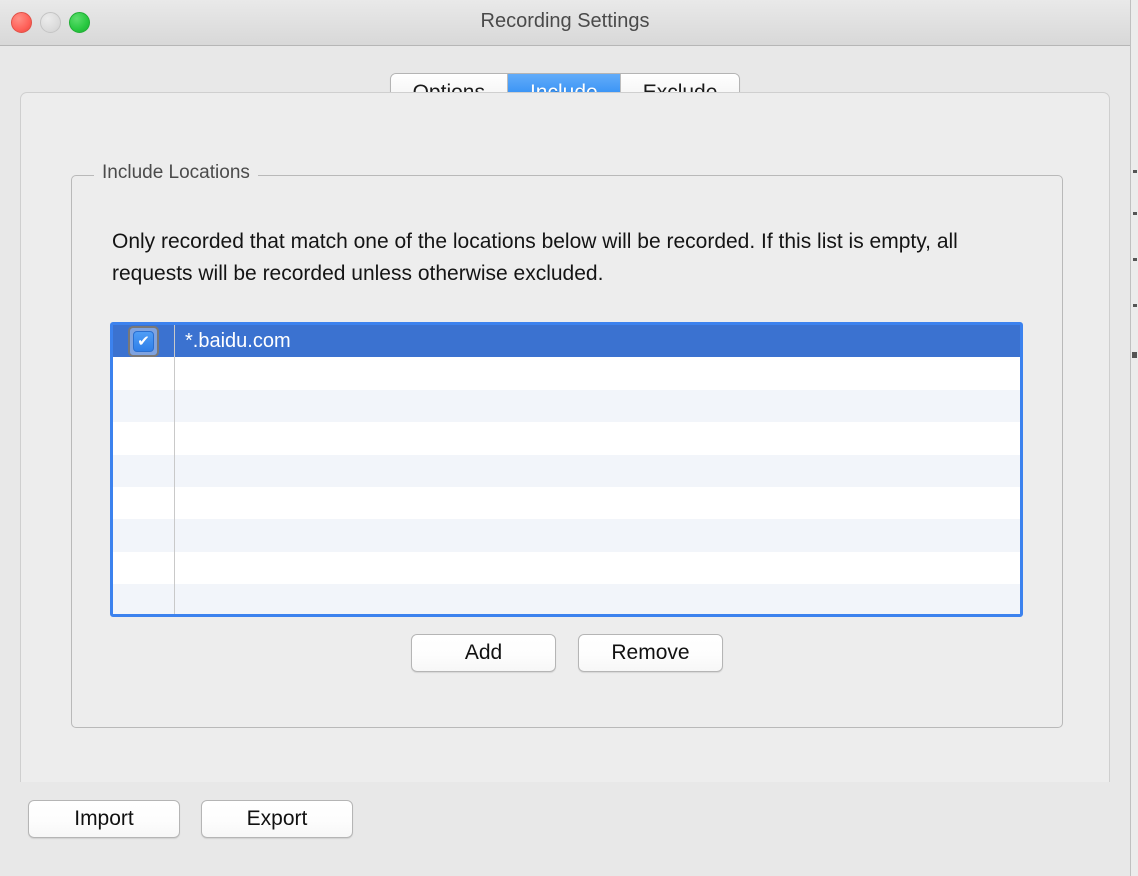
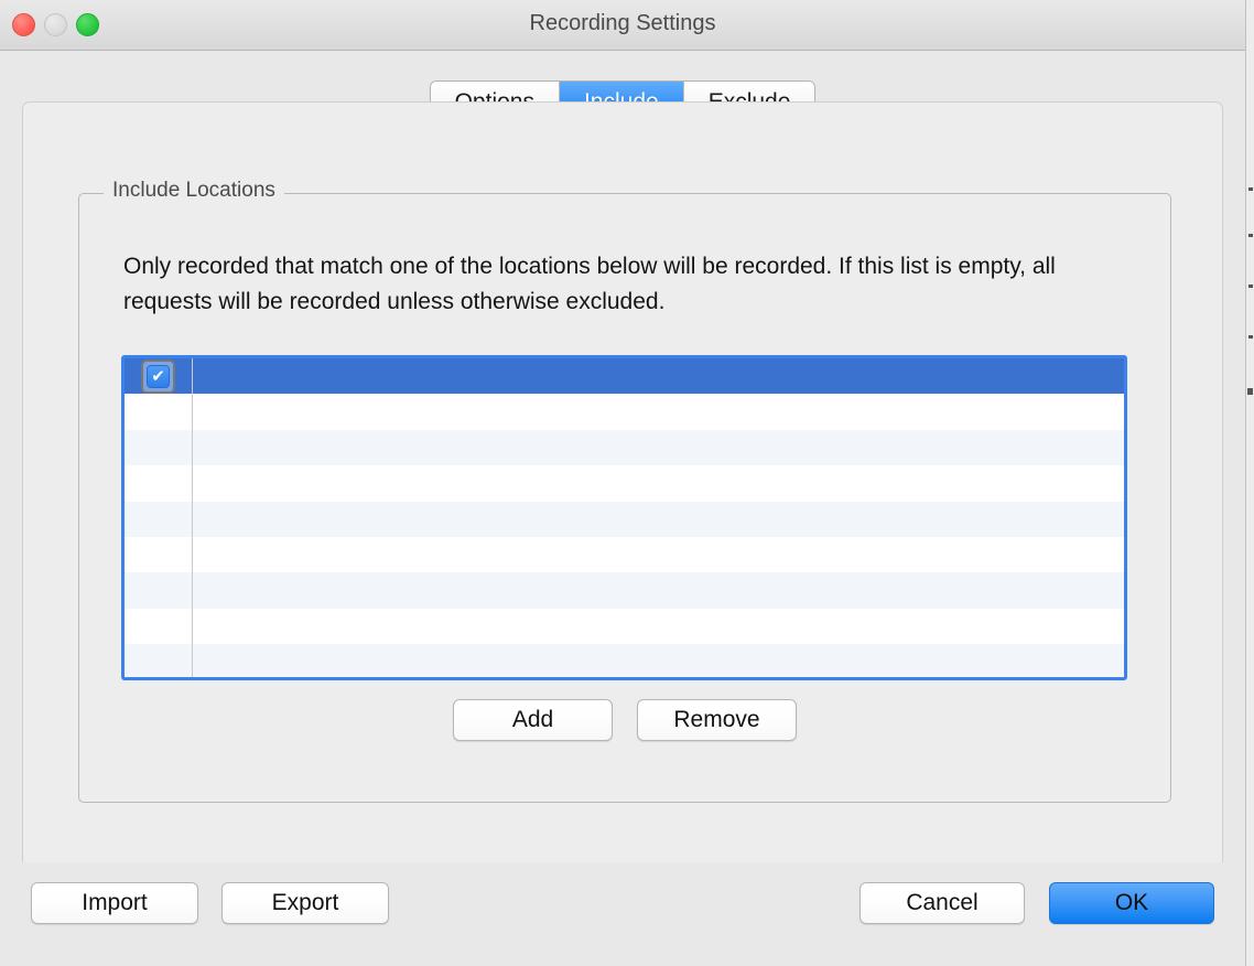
  Recording Settings
  Include Locations
  Only recorded that match one of the locations below will be recorded. If this list is empty, all requests will be recorded unless otherwise excluded.
  ✔
- *.baidu.com
  Add
  Remove
  Import
  Export
+ Cancel
+ OK
